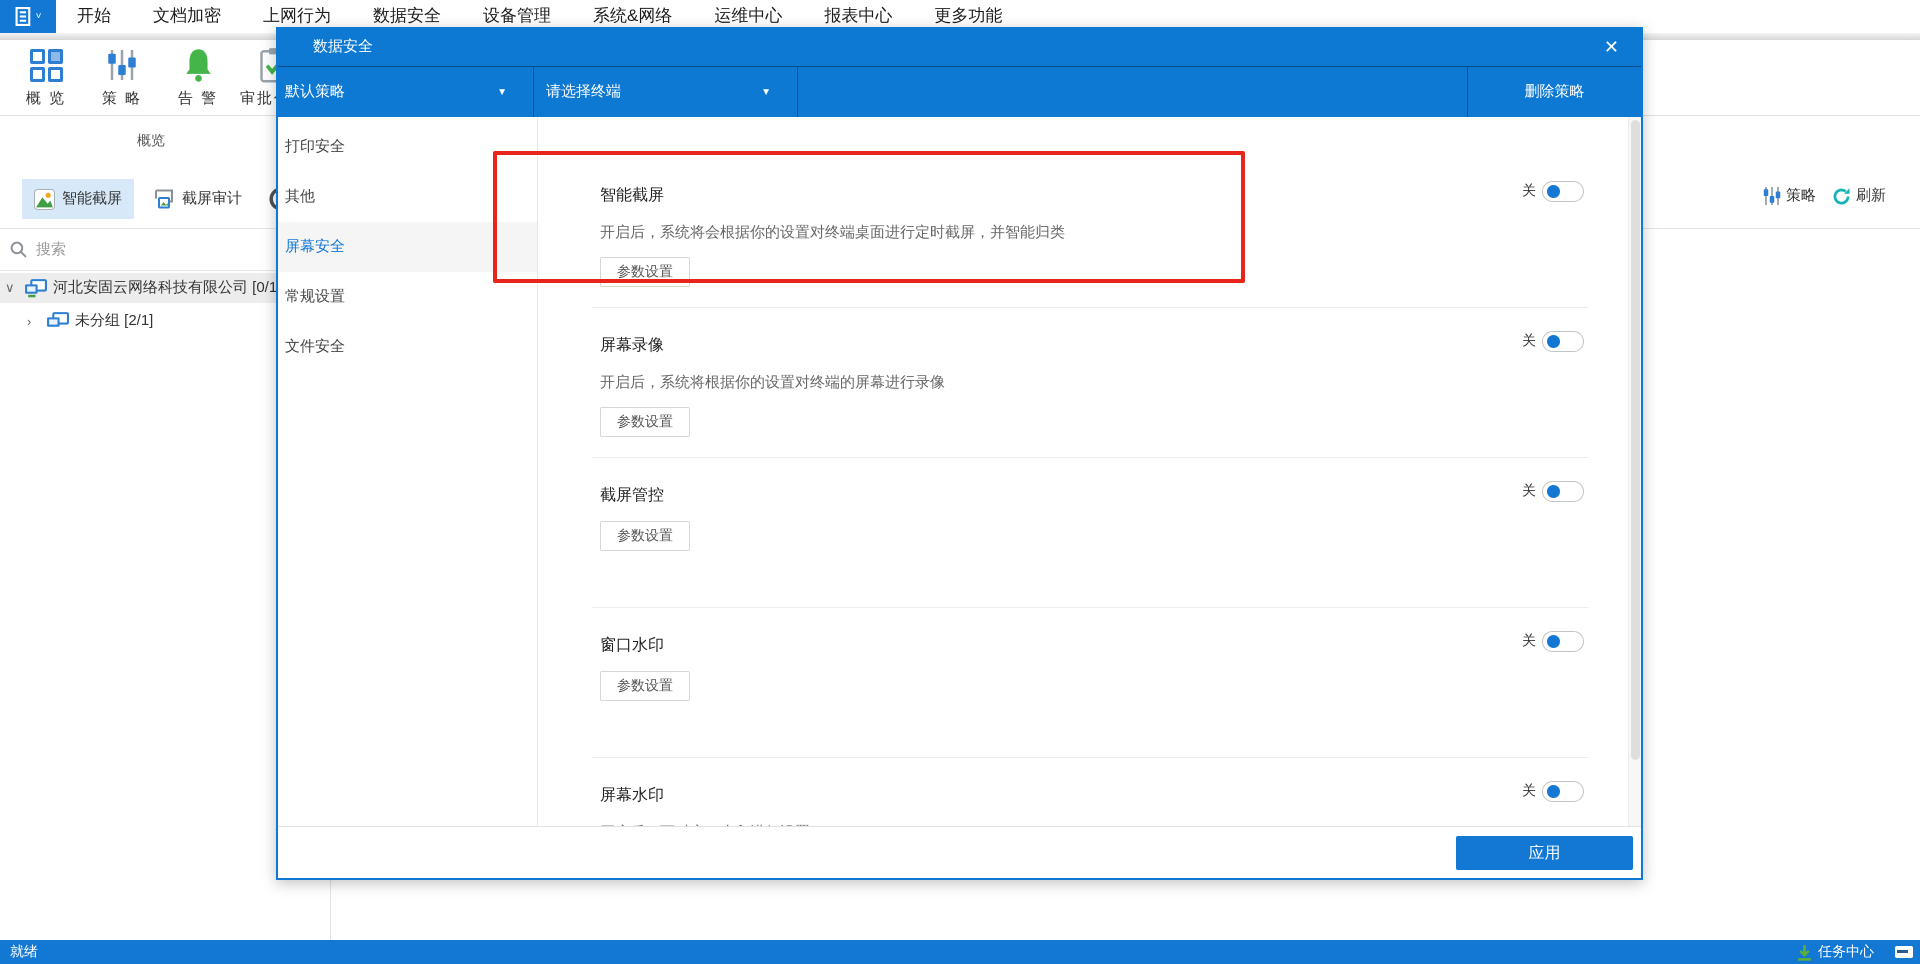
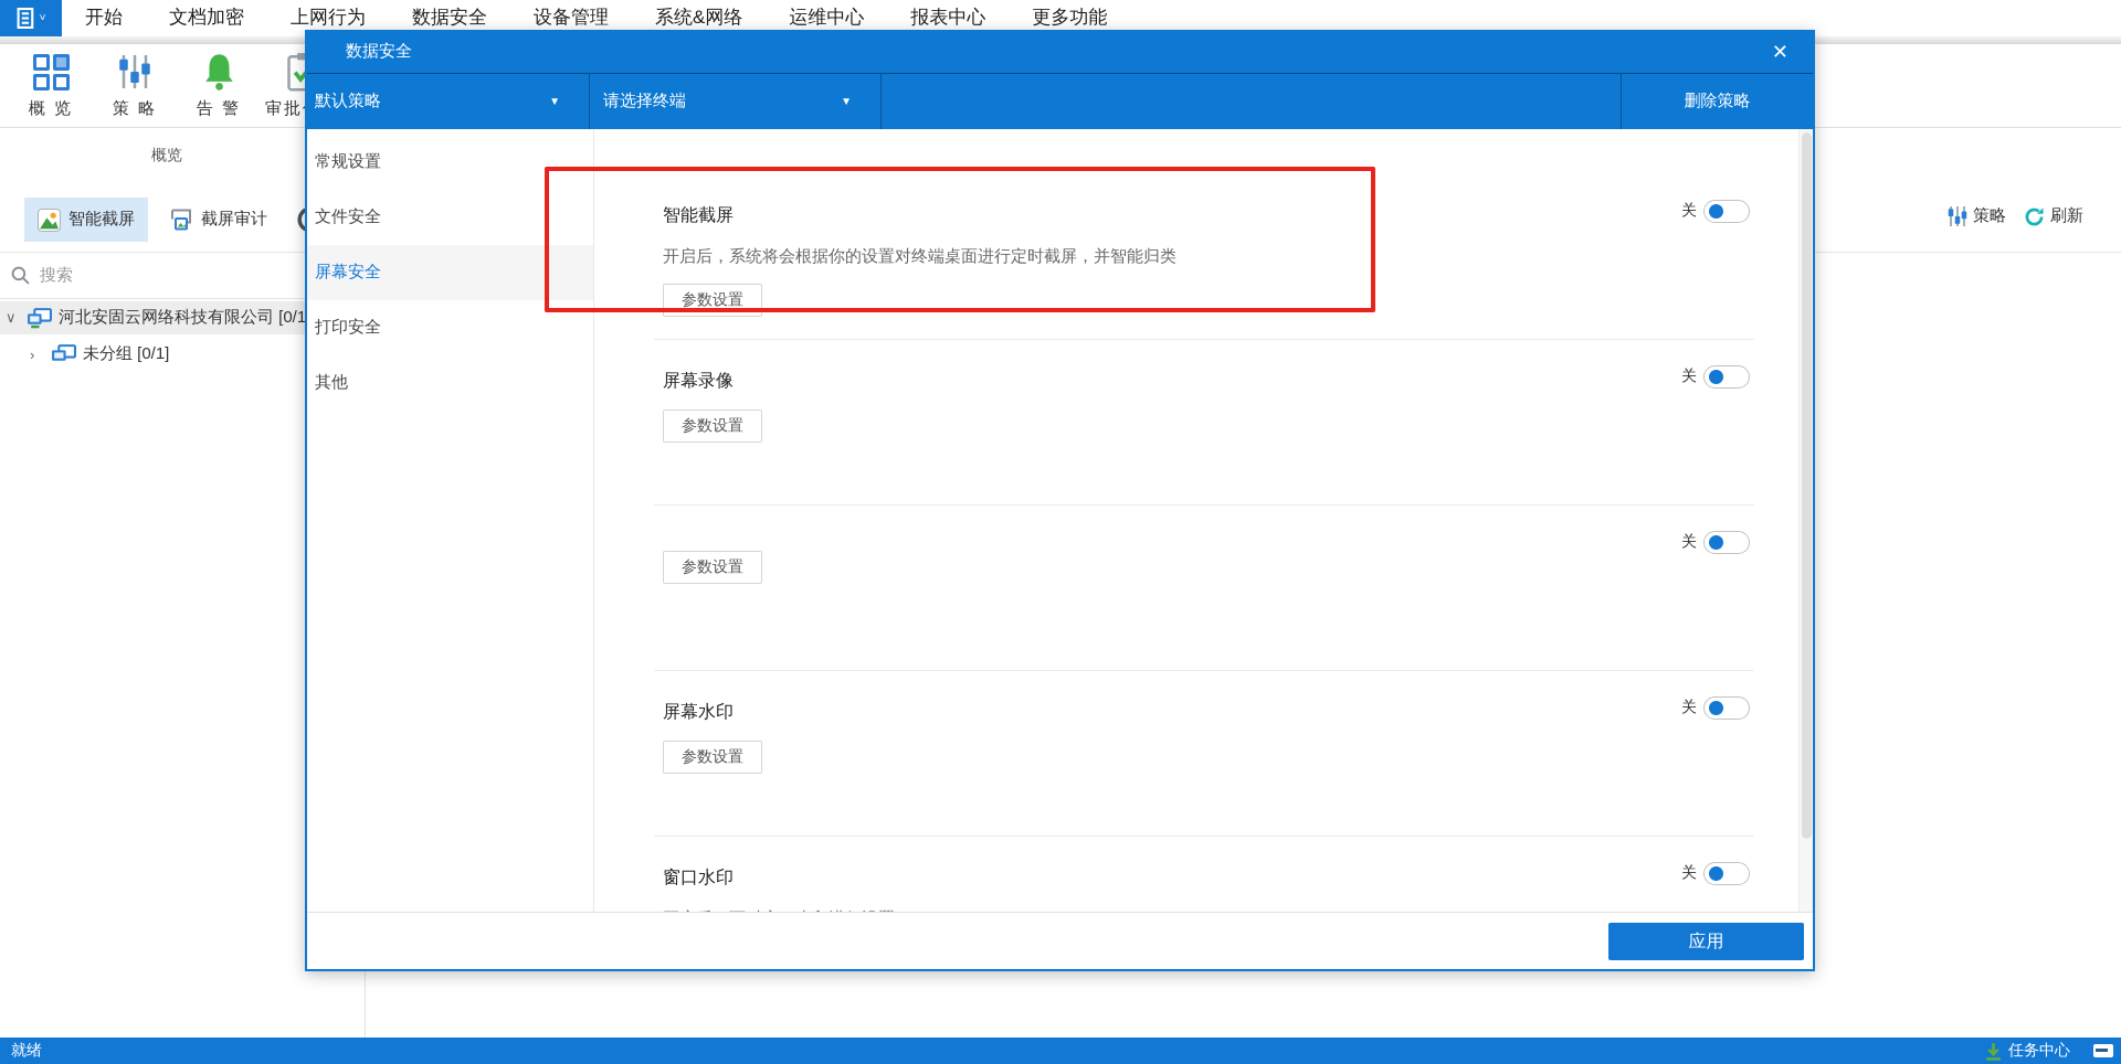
  ˅
  开始
  文档加密
  上网行为
  数据安全
  设备管理
  系统&网络
  运维中心
  报表中心
  更多功能
  概 览
  策 略
  告 警
  概览
  智能截屏
  截屏审计
  策略
  刷新
  搜索
  ∨
  河北安固云网络科技有限公司 [0/1
  ›
- 未分组 [2/1]
+ 未分组 [0/1]
  数据安全
  ✕
  默认策略
  ▼
  请选择终端
  ▼
  删除策略
- 打印安全
+ 常规设置
- 其他
+ 文件安全
  屏幕安全
- 常规设置
+ 打印安全
- 文件安全
+ 其他
  智能截屏
  开启后，系统将会根据你的设置对终端桌面进行定时截屏，并智能归类
  参数设置
  关
  屏幕录像
- 开启后，系统将根据你的设置对终端的屏幕进行录像
  参数设置
  关
- 截屏管控
  参数设置
  关
- 窗口水印
+ 屏幕水印
  参数设置
  关
- 屏幕水印
+ 窗口水印
  关
  应用
  就绪
  任务中心
